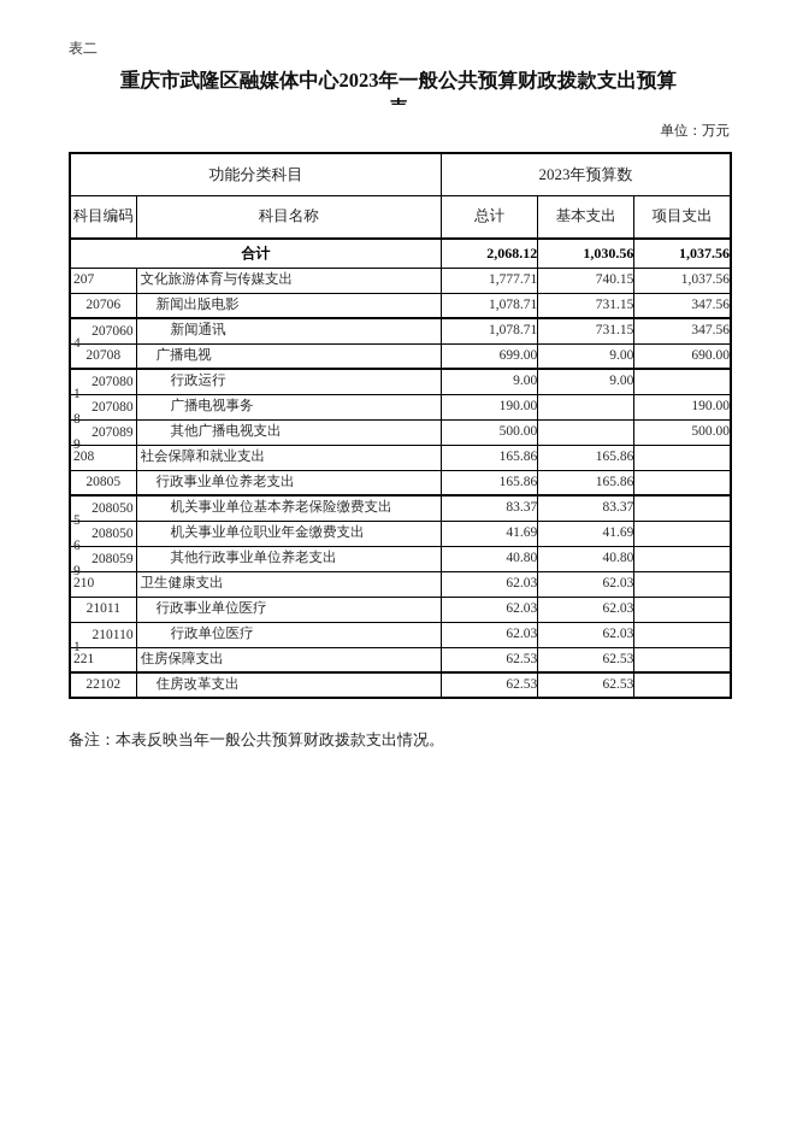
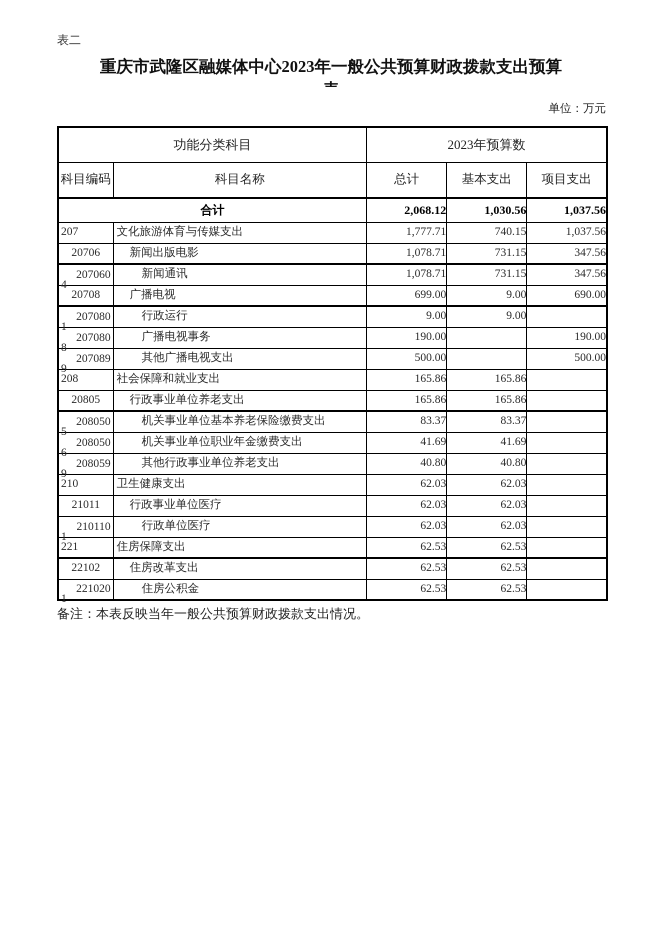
  表二
  重庆市武隆区融媒体中心2023年一般公共预算财政拨款支出预算
  单位：万元
  功能分类科目	2023年预算数
  科目编码	科目名称	总计	基本支出	项目支出
  合计	2,068.12	1,030.56	1,037.56
  207	文化旅游体育与传媒支出	1,777.71	740.15	1,037.56
  20706	新闻出版电影	1,078.71	731.15	347.56
  207060 4	新闻通讯	1,078.71	731.15	347.56
  20708	广播电视	699.00	9.00	690.00
  207080 1	行政运行	9.00	9.00
  207080 8	广播电视事务	190.00		190.00
  207089 9	其他广播电视支出	500.00		500.00
  208	社会保障和就业支出	165.86	165.86
  20805	行政事业单位养老支出	165.86	165.86
  208050 5	机关事业单位基本养老保险缴费支出	83.37	83.37
  208050 6	机关事业单位职业年金缴费支出	41.69	41.69
  208059 9	其他行政事业单位养老支出	40.80	40.80
  210	卫生健康支出	62.03	62.03
  21011	行政事业单位医疗	62.03	62.03
  210110 1	行政单位医疗	62.03	62.03
  221	住房保障支出	62.53	62.53
  22102	住房改革支出	62.53	62.53
+ 221020 1	住房公积金	62.53	62.53
  备注：本表反映当年一般公共预算财政拨款支出情况。
